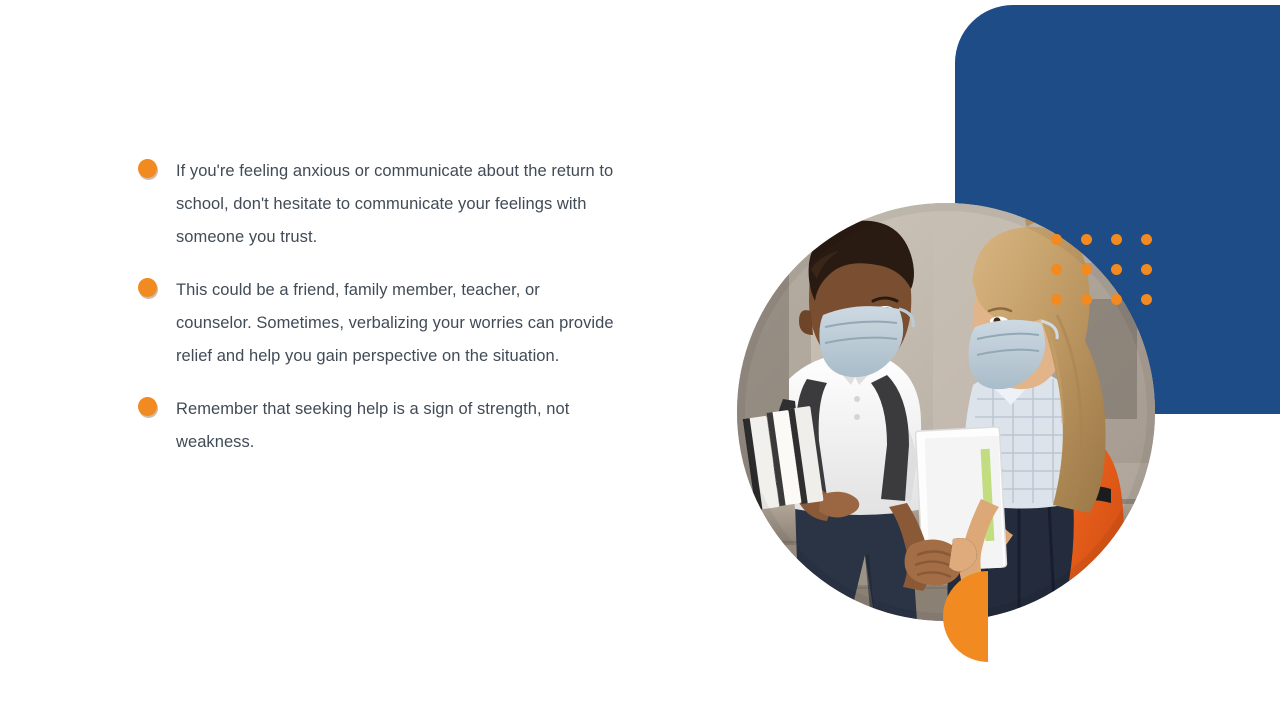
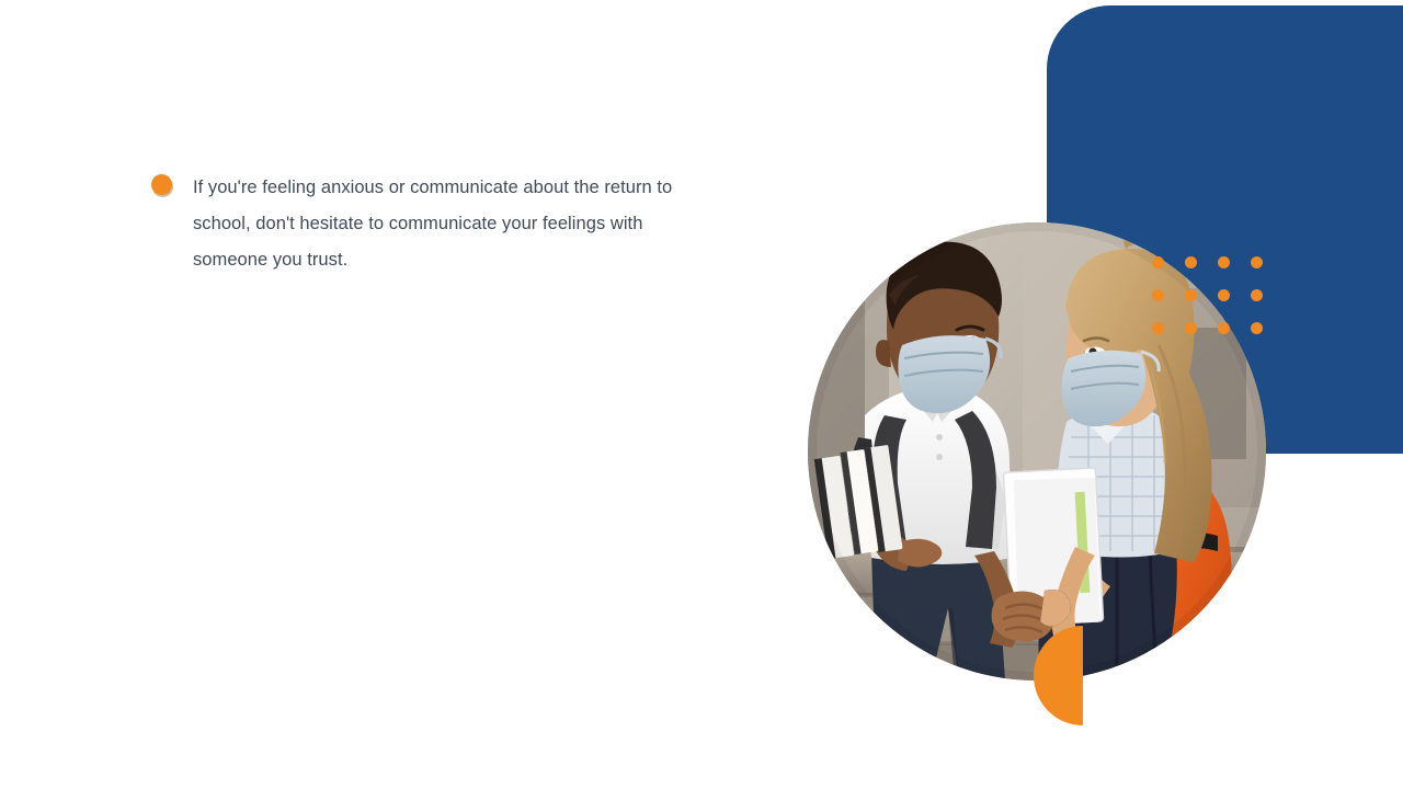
  If you're feeling anxious or communicate about the return to school, don't hesitate to communicate your feelings with someone you trust.
- This could be a friend, family member, teacher, or counselor. Sometimes, verbalizing your worries can provide relief and help you gain perspective on the situation.
- Remember that seeking help is a sign of strength, not weakness.
